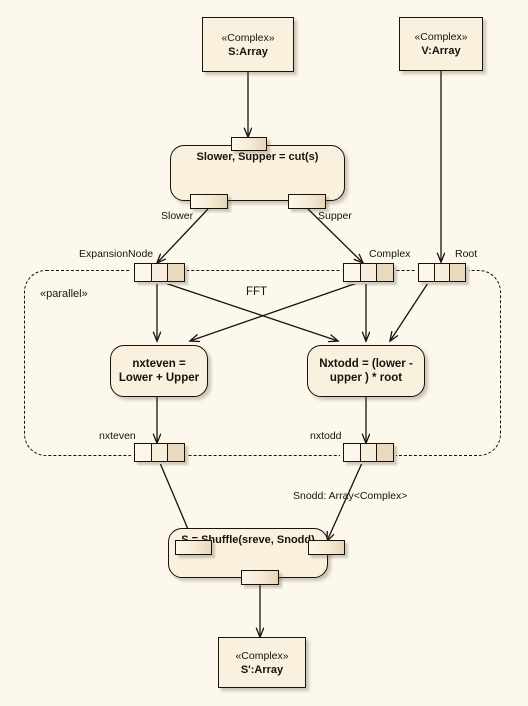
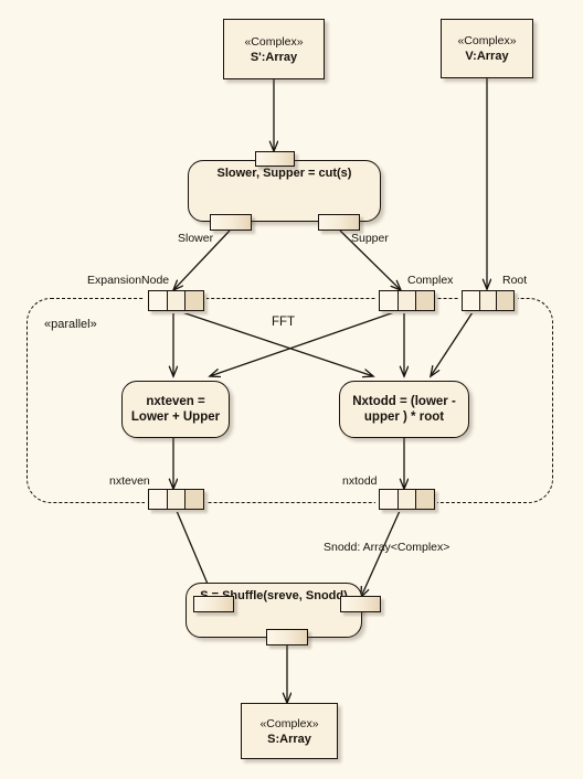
  «parallel»
  FFT
  «Complex»
- S:Array
+ S':Array
  «Complex»
  V:Array
  «Complex»
- S':Array
+ S:Array
  Slower, Supper = cut(s)
  Slower
  Supper
  ExpansionNode
  Complex
  Root
  nxteven = Lower + Upper
  Nxtodd = (lower - upper ) * root
  nxteven
  nxtodd
  Snodd: Array<Complex>
  uffle(sreve, Snod
